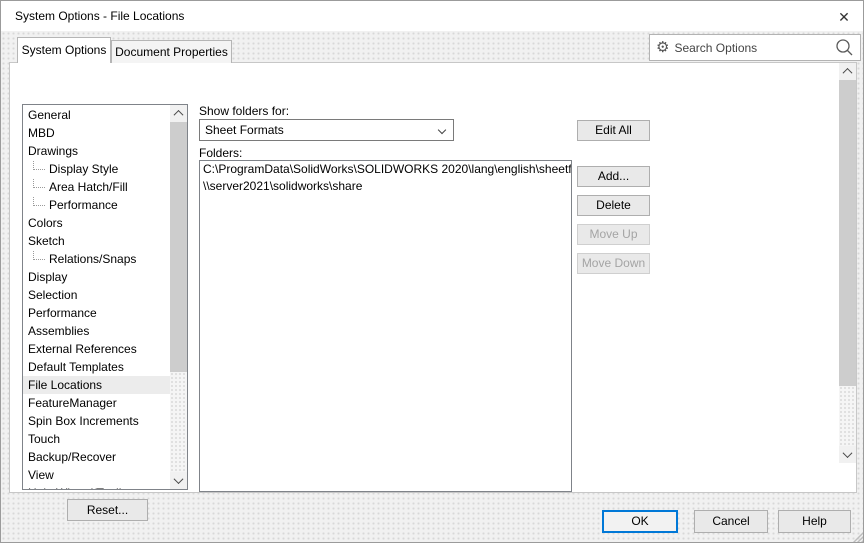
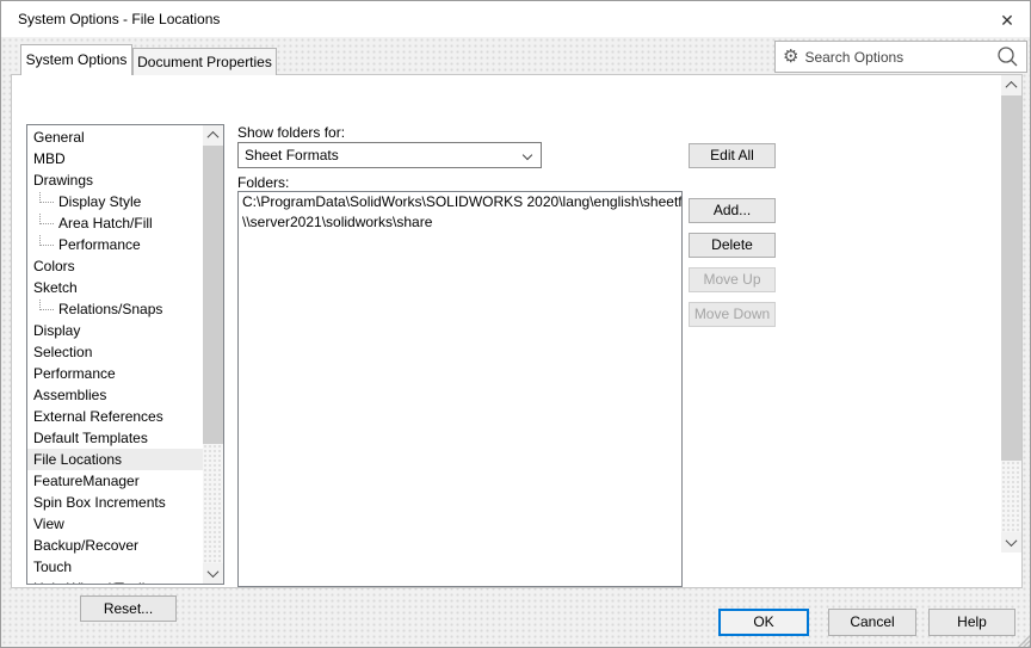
  System Options - File Locations
  ✕
  ⚙
  Search Options
  System Options
  Document Properties
  General
  MBD
  Drawings
  Display Style
  Area Hatch/Fill
  Performance
  Colors
  Sketch
  Relations/Snaps
  Display
  Selection
  Performance
  Assemblies
  External References
  Default Templates
  File Locations
  FeatureManager
  Spin Box Increments
- Touch
+ View
  Backup/Recover
- View
+ Touch
  Reset...
  Show folders for:
  Sheet Formats
  Folders:
  C:\ProgramData\SolidWorks\SOLIDWORKS 2020\lang\english\sheetf
  \\server2021\solidworks\share
  Edit All
  Add...
  Delete
  Move Up
  Move Down
  OK
  Cancel
  Help
